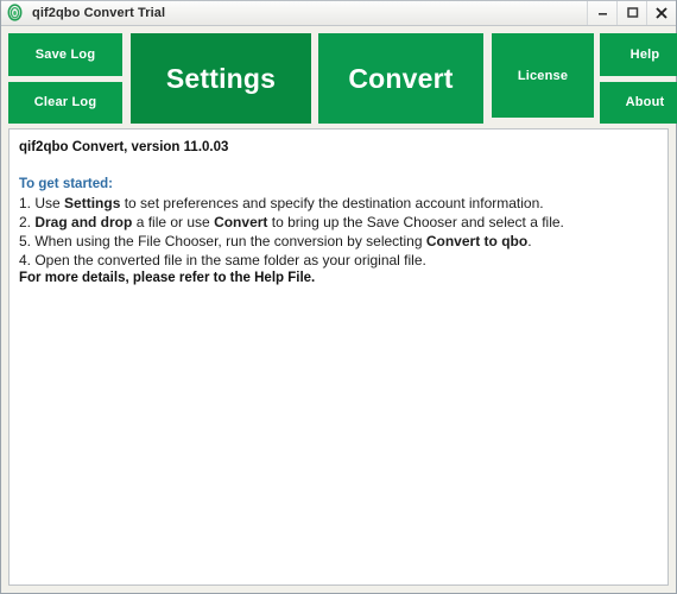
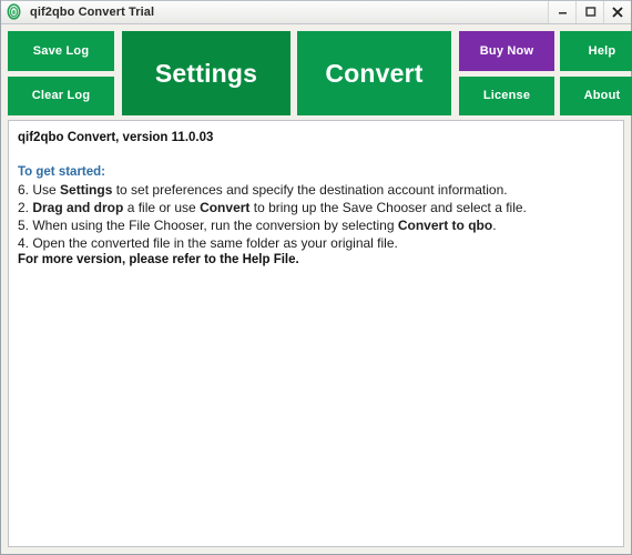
  qif2qbo Convert Trial
  Save Log
  Clear Log
  Settings
  Convert
+ Buy Now
  License
  Help
  About
  qif2qbo Convert, version 11.0.03
  To get started:
- 1. Use Settings to set preferences and specify the destination account information.
+ 6. Use Settings to set preferences and specify the destination account information.
  2. Drag and drop a file or use Convert to bring up the Save Chooser and select a file.
  5. When using the File Chooser, run the conversion by selecting Convert to qbo.
  4. Open the converted file in the same folder as your original file.
- For more details, please refer to the Help File.
+ For more version, please refer to the Help File.
